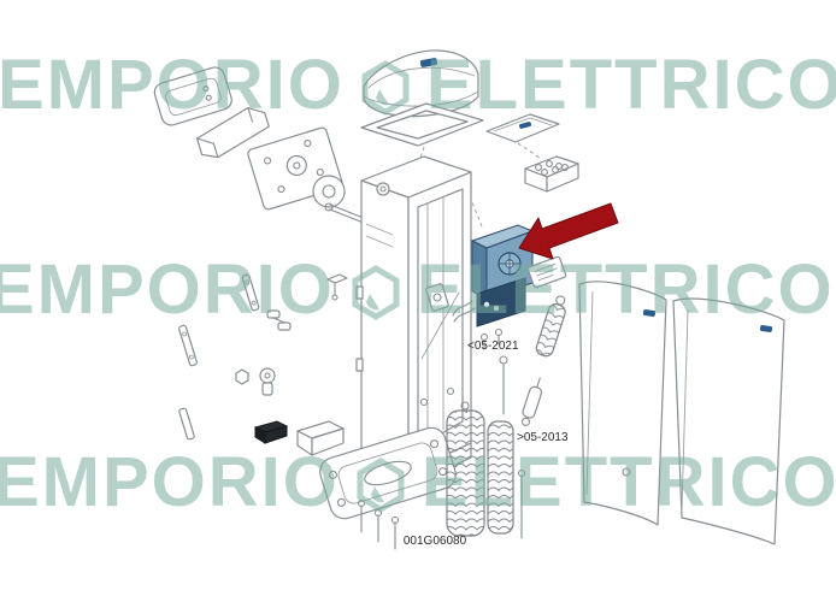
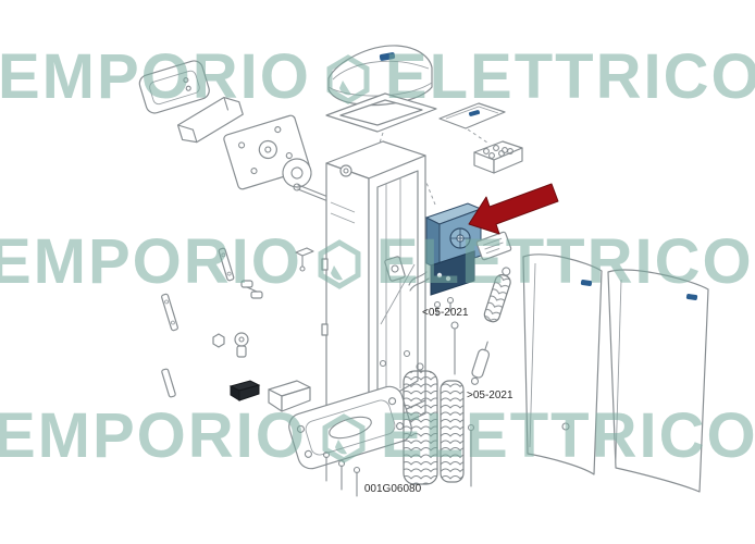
  <05-2021
- >05-2013
+ >05-2021
  001G06080
  EMPORIO
  ELETTRICO
  EMPORIO
  ELETTRICO
  EMPORIO
  ELETTRICO
